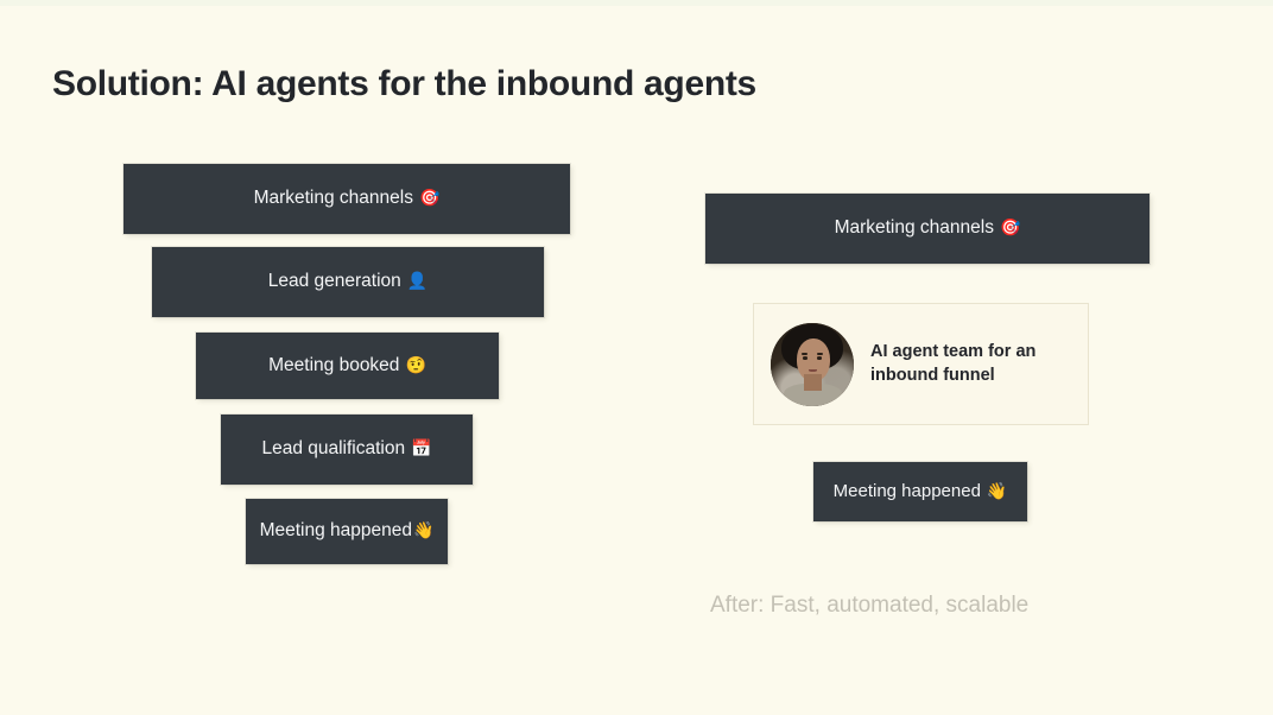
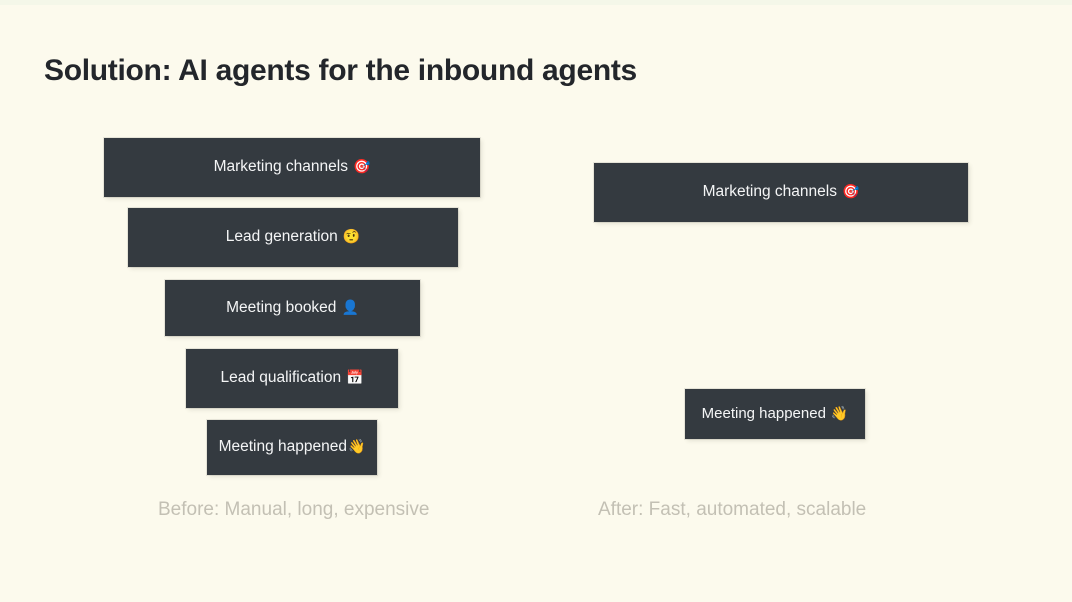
  Solution: AI agents for the inbound agents
  Marketing channels
  🎯
  Lead generation
- 👤
+ 🤨
  Meeting booked
- 🤨
+ 👤
  Lead qualification
  📅
  Meeting happened
  👋
+ Before: Manual, long, expensive
  Marketing channels
  🎯
- AI agent team for an inbound funnel
  Meeting happened
  👋
  After: Fast, automated, scalable
